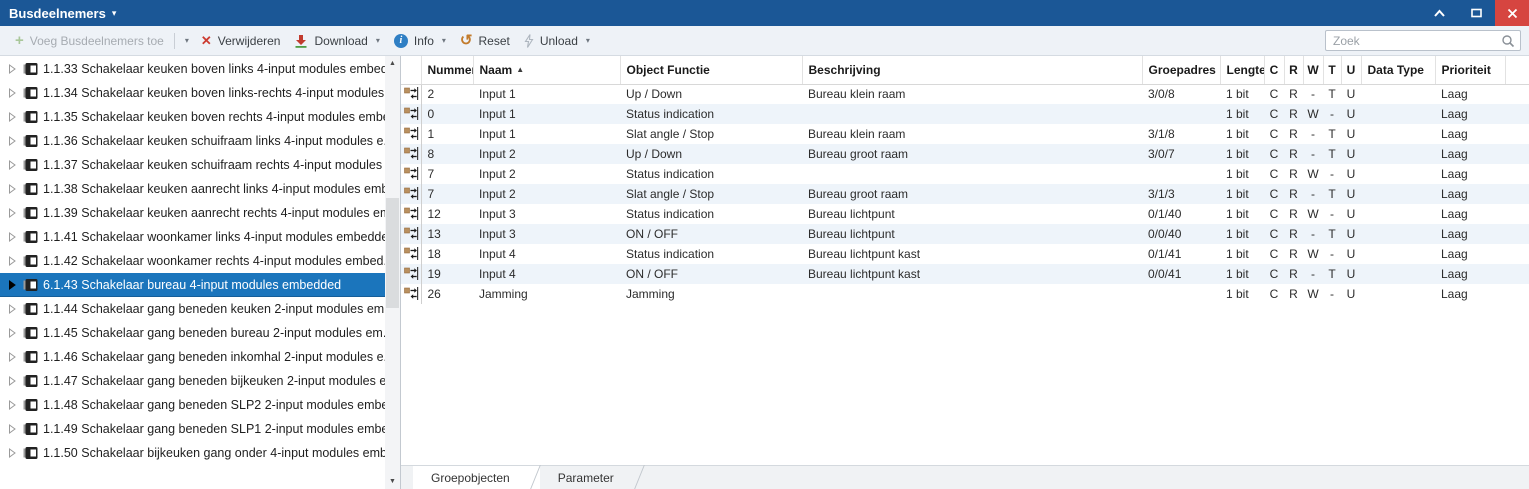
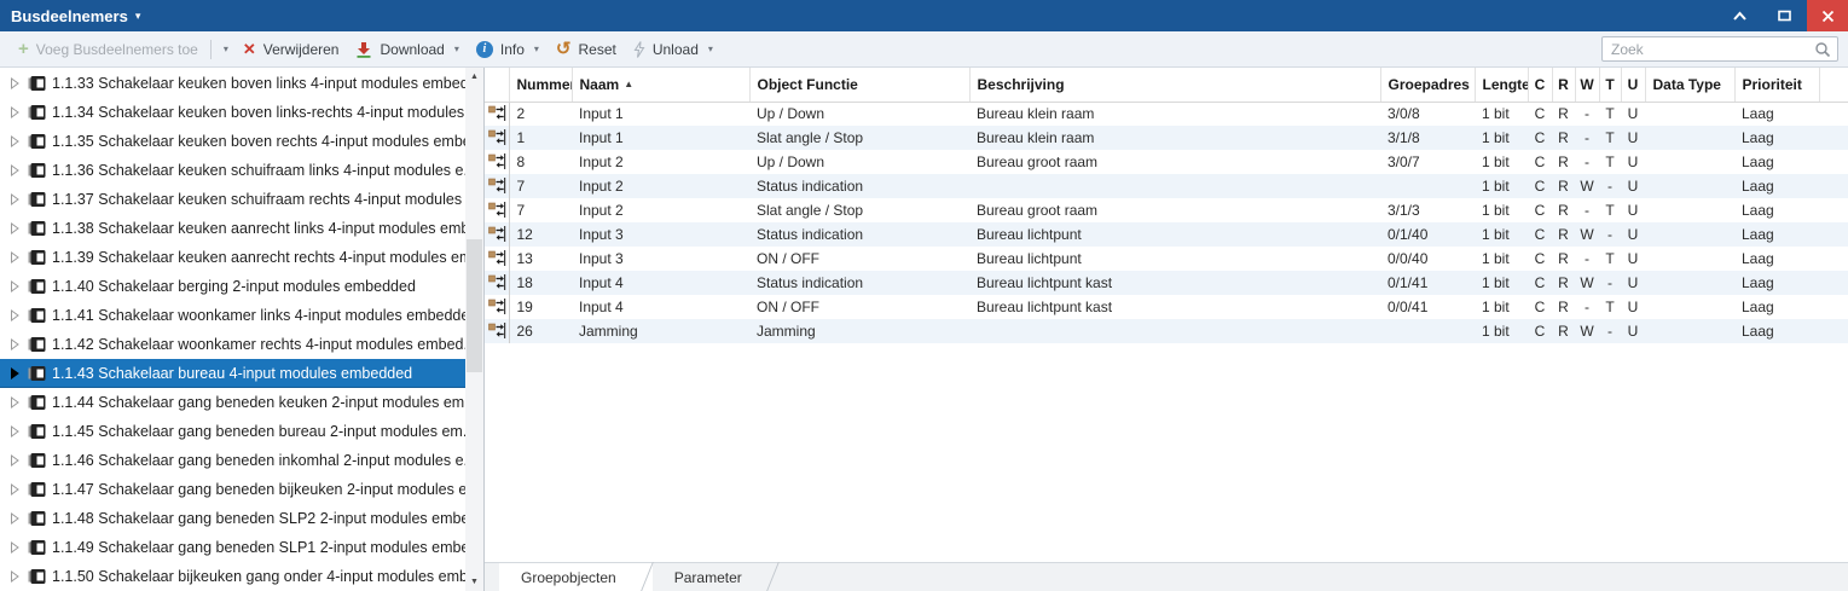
  Busdeelnemers
  ▾
  +
  Voeg Busdeelnemers toe
  ▾
  ✕
  Verwijderen
  Download
  ▾
  i
  Info
  ▾
  ↺
  Reset
  Unload
  ▾
  Zoek
  1.1.33 Schakelaar keuken boven links 4-input modules embe
  1.1.34 Schakelaar keuken boven links-rechts 4-input modules
  1.1.35 Schakelaar keuken boven rechts 4-input modules emb
  1.1.36 Schakelaar keuken schuifraam links 4-input modules e
  1.1.37 Schakelaar keuken schuifraam rechts 4-input modules
  1.1.38 Schakelaar keuken aanrecht links 4-input modules em
  1.1.39 Schakelaar keuken aanrecht rechts 4-input modules e
+ 1.1.40 Schakelaar berging 2-input modules embedded
  1.1.41 Schakelaar woonkamer links 4-input modules embedd
  1.1.42 Schakelaar woonkamer rechts 4-input modules embed
- 6.1.43 Schakelaar bureau 4-input modules embedded
+ 1.1.43 Schakelaar bureau 4-input modules embedded
  1.1.44 Schakelaar gang beneden keuken 2-input modules em
  1.1.45 Schakelaar gang beneden bureau 2-input modules em
  1.1.46 Schakelaar gang beneden inkomhal 2-input modules e
  1.1.47 Schakelaar gang beneden bijkeuken 2-input modules e
  1.1.48 Schakelaar gang beneden SLP2 2-input modules emb
  1.1.49 Schakelaar gang beneden SLP1 2-input modules emb
  1.1.50 Schakelaar bijkeuken gang onder 4-input modules emb
  	Numme	Naam ▲	Object Functie	Beschrijving	Groepadres	Lengte	C	R	W	T	U	Data Type	Prioriteit
  	2	Input 1	Up / Down	Bureau klein raam	3/0/8	1 bit	C	R	-	T	U		Laag
- 	0	Input 1	Status indication			1 bit	C	R	W	-	U		Laag
  	1	Input 1	Slat angle / Stop	Bureau klein raam	3/1/8	1 bit	C	R	-	T	U		Laag
  	8	Input 2	Up / Down	Bureau groot raam	3/0/7	1 bit	C	R	-	T	U		Laag
  	7	Input 2	Status indication			1 bit	C	R	W	-	U		Laag
  	7	Input 2	Slat angle / Stop	Bureau groot raam	3/1/3	1 bit	C	R	-	T	U		Laag
  	12	Input 3	Status indication	Bureau lichtpunt	0/1/40	1 bit	C	R	W	-	U		Laag
  	13	Input 3	ON / OFF	Bureau lichtpunt	0/0/40	1 bit	C	R	-	T	U		Laag
  	18	Input 4	Status indication	Bureau lichtpunt kast	0/1/41	1 bit	C	R	W	-	U		Laag
  	19	Input 4	ON / OFF	Bureau lichtpunt kast	0/0/41	1 bit	C	R	-	T	U		Laag
  	26	Jamming	Jamming			1 bit	C	R	W	-	U		Laag
  Groepobjecten
  Parameter
